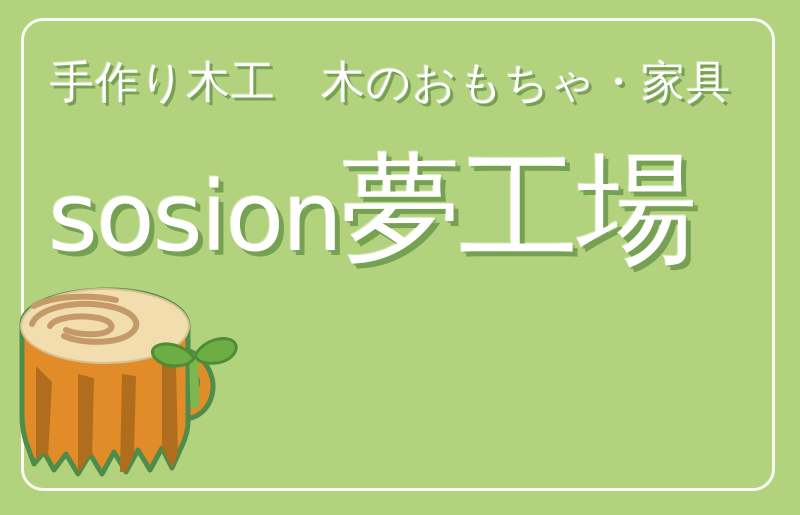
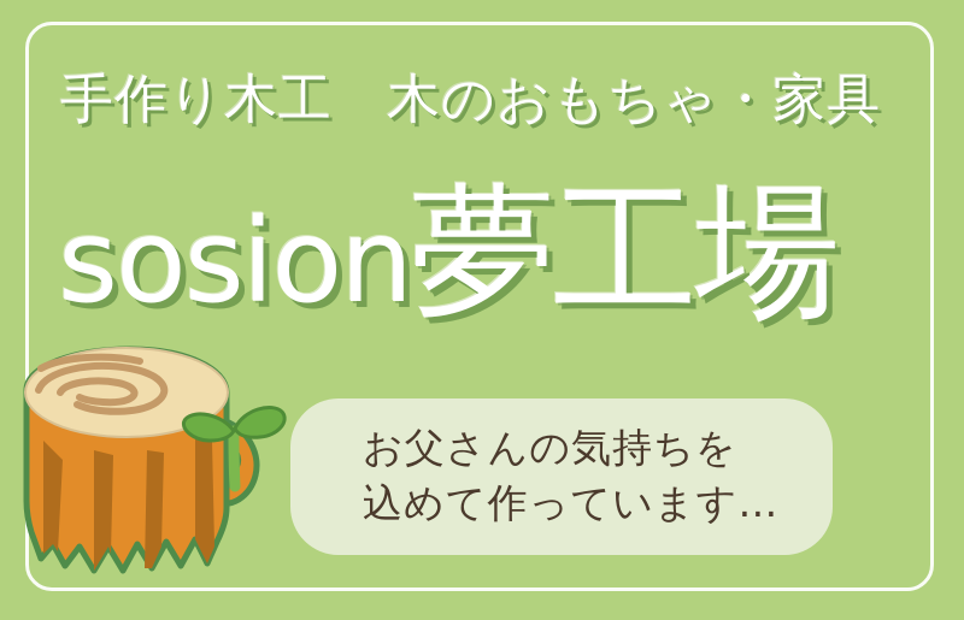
  手作り木工 木のおもちゃ・家具
  sosion夢工場
+ お父さんの気持ちを
+ 込めて作っています…
